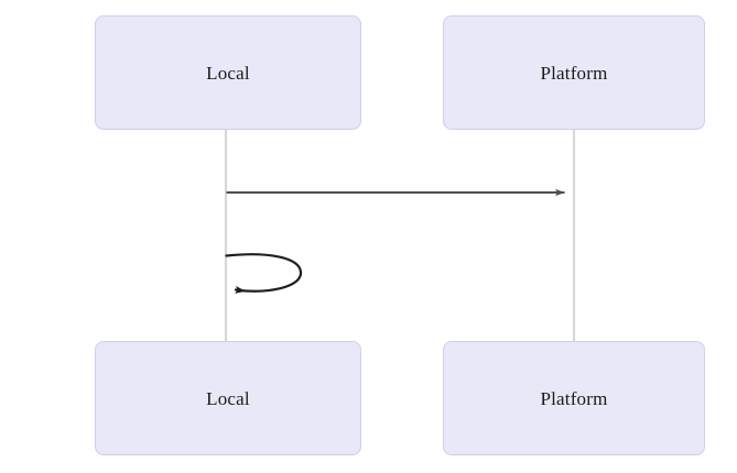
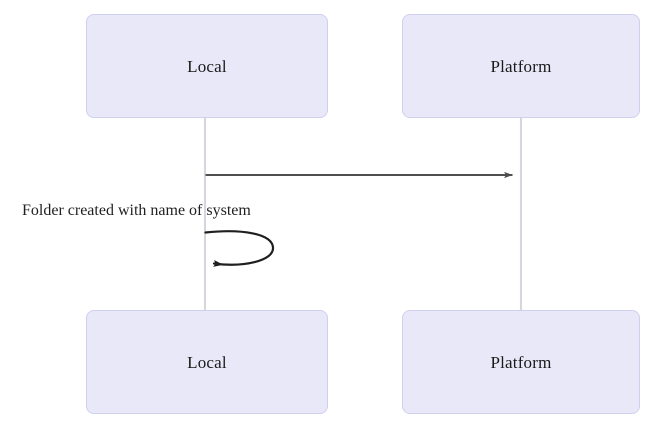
  Local
  Platform
  Local
  Platform
+ Folder created with name of system
